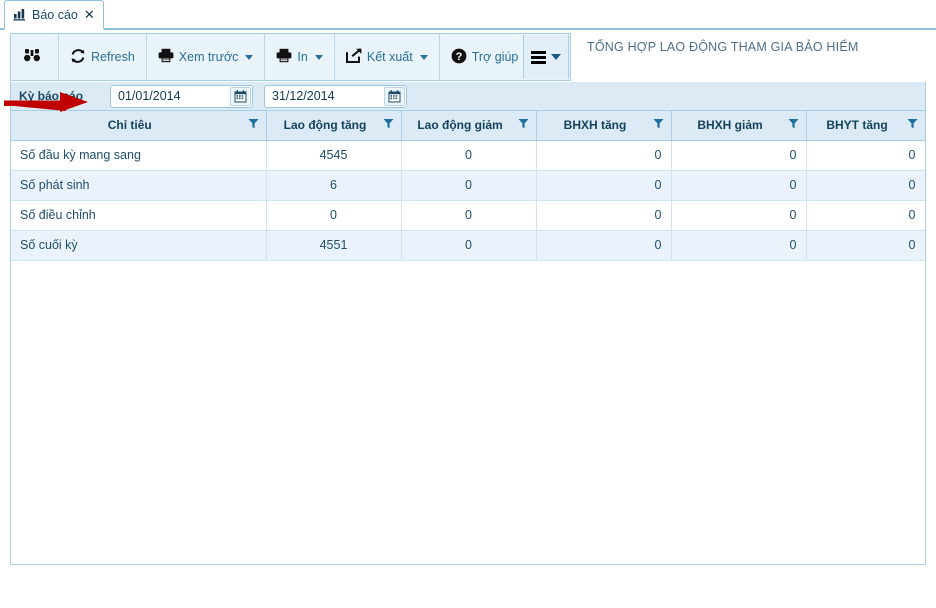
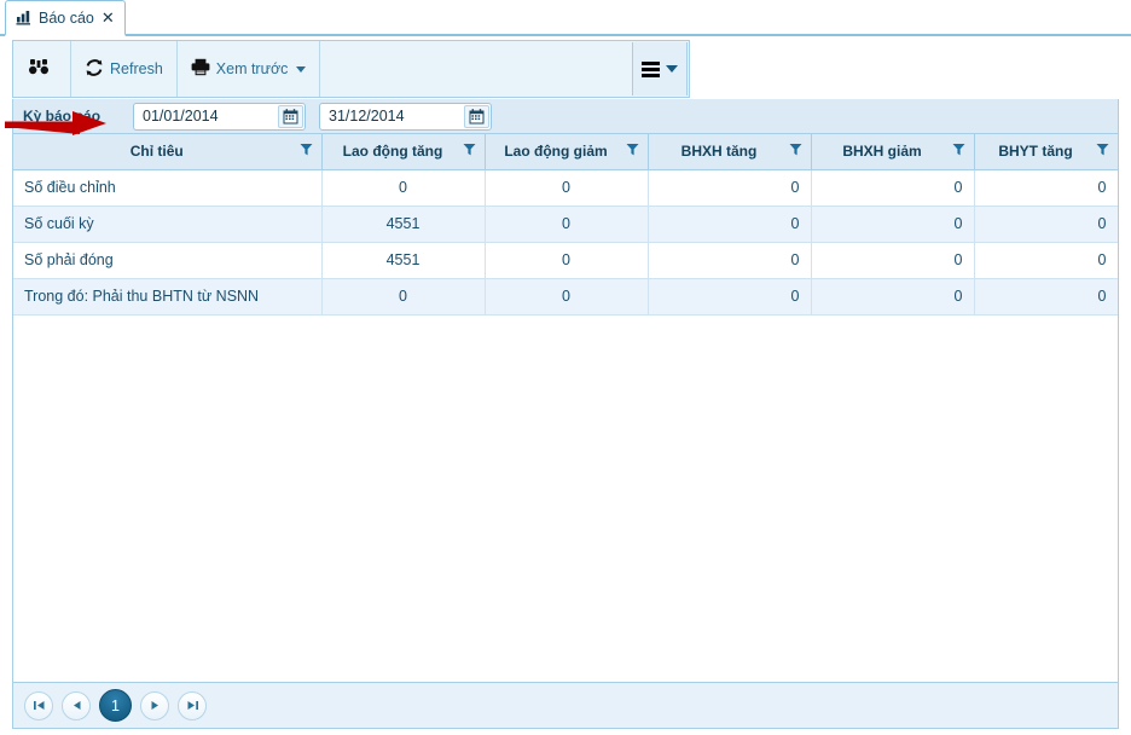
  Báo cáo
  ✕
  Refresh
  Xem trước
- In
- Kết xuất
- ?
- Trợ giúp
- TỔNG HỢP LAO ĐỘNG THAM GIA BẢO HIỂM
  Kỳ báoáo
  01/01/2014
  31/12/2014
  Chỉ tiêu	Lao động tăng	Lao động giảm	BHXH tăng	BHXH giảm	BHYT tăng
- Số đầu kỳ mang sang	4545	0	0	0	0
- Số phát sinh	6	0	0	0	0
  Số điều chỉnh	0	0	0	0	0
  Số cuối kỳ	4551	0	0	0	0
+ Số phải đóng	4551	0	0	0	0
+ Trong đó: Phải thu BHTN từ NSNN	0	0	0	0	0
+ 1
